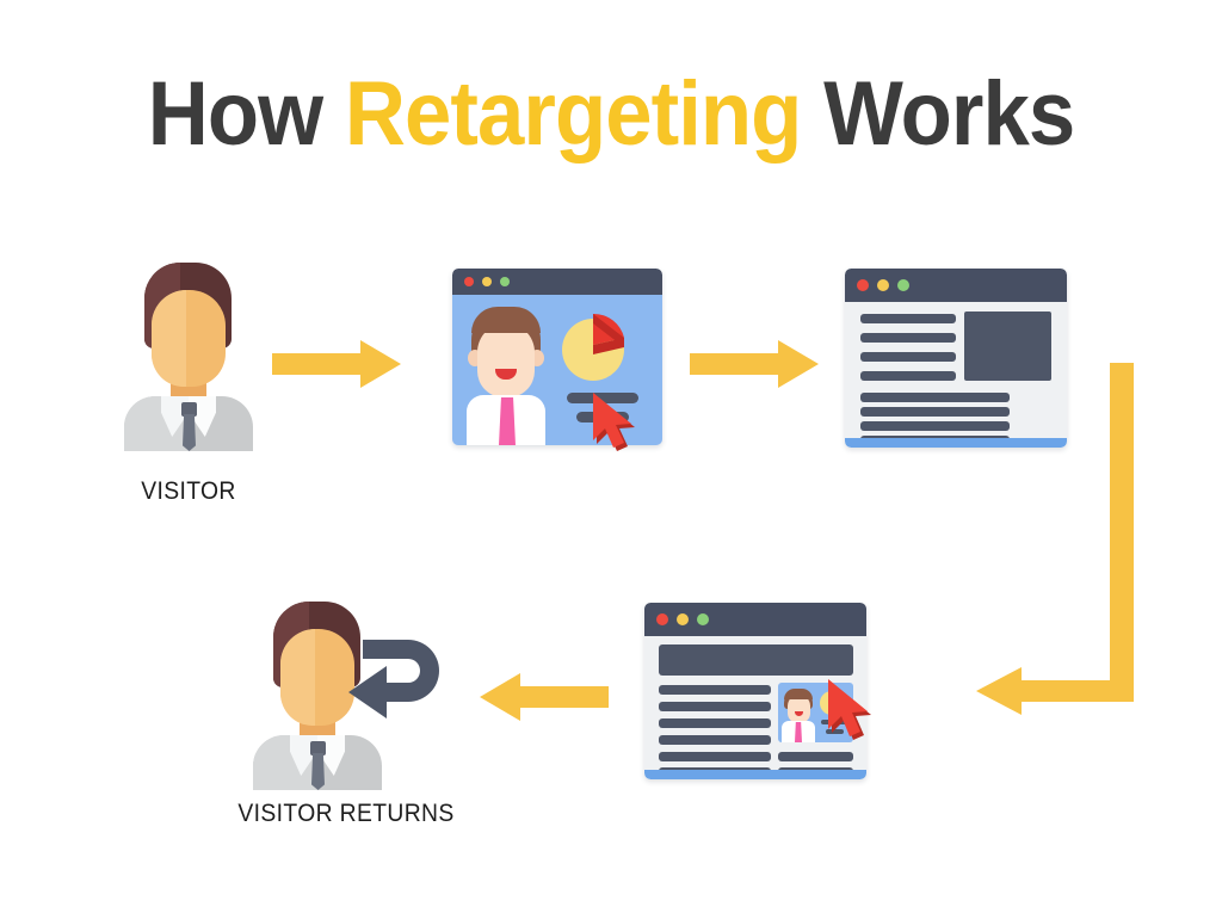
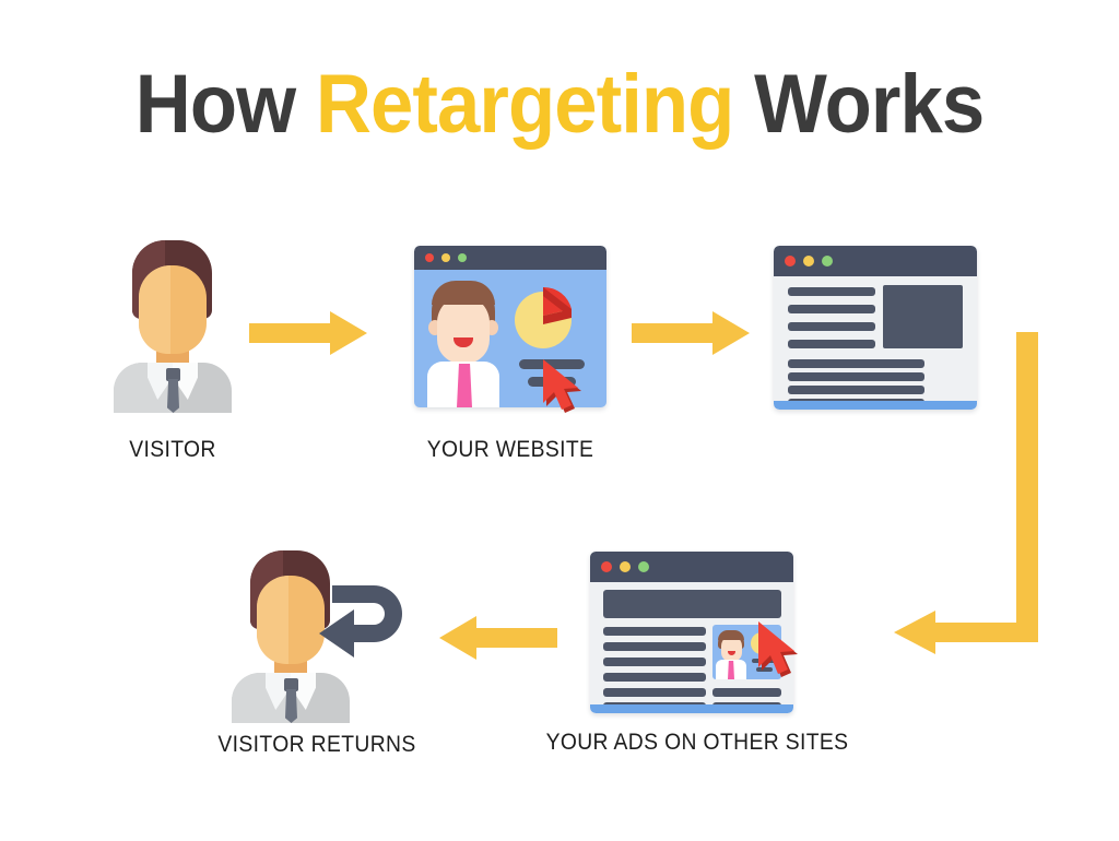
  How Retargeting Works
  VISITOR
+ YOUR WEBSITE
+ YOUR ADS ON OTHER SITES
  VISITOR RETURNS
